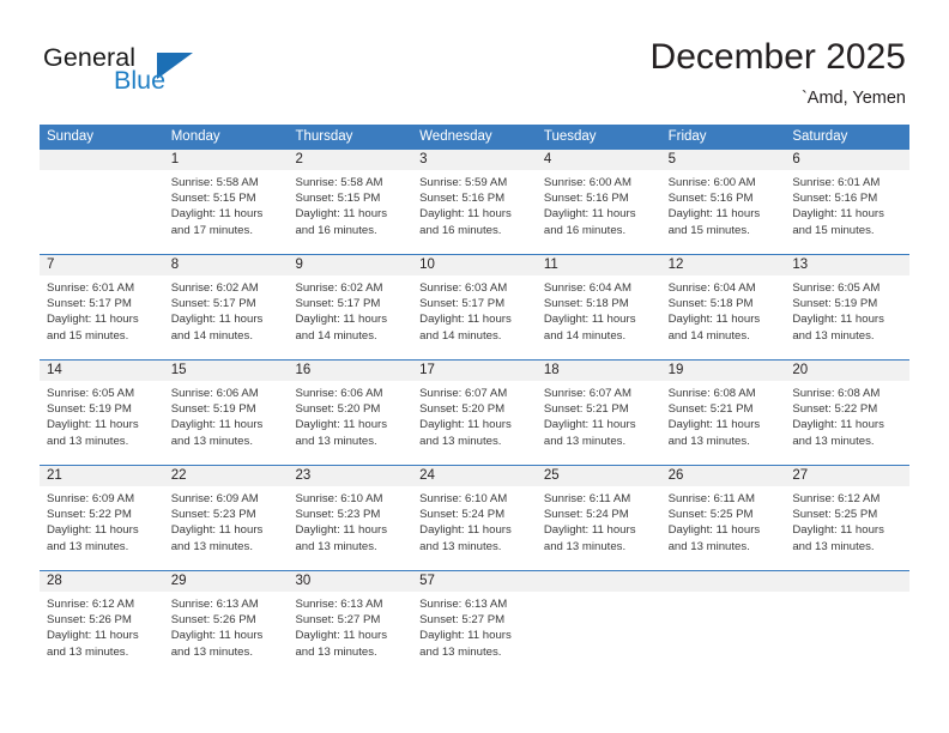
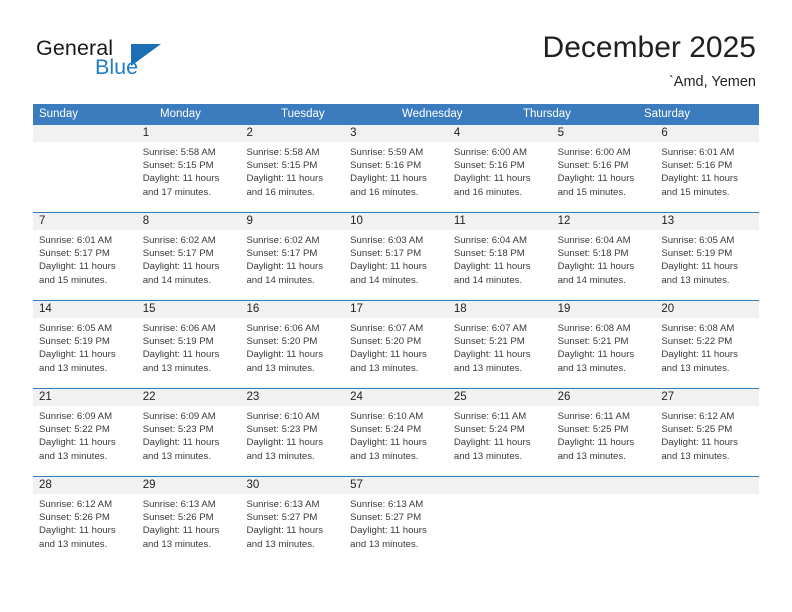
  General
  Blue
  December 2025
  `Amd, Yemen
  Sunday
  Monday
- Thursday
+ Tuesday
  Wednesday
- Tuesday
+ Thursday
- Friday
  Saturday
  1
  Sunrise: 5:58 AM
  Sunset: 5:15 PM
  Daylight: 11 hours
  and 17 minutes.
  2
  Sunrise: 5:58 AM
  Sunset: 5:15 PM
  Daylight: 11 hours
  and 16 minutes.
  3
  Sunrise: 5:59 AM
  Sunset: 5:16 PM
  Daylight: 11 hours
  and 16 minutes.
  4
  Sunrise: 6:00 AM
  Sunset: 5:16 PM
  Daylight: 11 hours
  and 16 minutes.
  5
  Sunrise: 6:00 AM
  Sunset: 5:16 PM
  Daylight: 11 hours
  and 15 minutes.
  6
  Sunrise: 6:01 AM
  Sunset: 5:16 PM
  Daylight: 11 hours
  and 15 minutes.
  7
  Sunrise: 6:01 AM
  Sunset: 5:17 PM
  Daylight: 11 hours
  and 15 minutes.
  8
  Sunrise: 6:02 AM
  Sunset: 5:17 PM
  Daylight: 11 hours
  and 14 minutes.
  9
  Sunrise: 6:02 AM
  Sunset: 5:17 PM
  Daylight: 11 hours
  and 14 minutes.
  10
  Sunrise: 6:03 AM
  Sunset: 5:17 PM
  Daylight: 11 hours
  and 14 minutes.
  11
  Sunrise: 6:04 AM
  Sunset: 5:18 PM
  Daylight: 11 hours
  and 14 minutes.
  12
  Sunrise: 6:04 AM
  Sunset: 5:18 PM
  Daylight: 11 hours
  and 14 minutes.
  13
  Sunrise: 6:05 AM
  Sunset: 5:19 PM
  Daylight: 11 hours
  and 13 minutes.
  14
  Sunrise: 6:05 AM
  Sunset: 5:19 PM
  Daylight: 11 hours
  and 13 minutes.
  15
  Sunrise: 6:06 AM
  Sunset: 5:19 PM
  Daylight: 11 hours
  and 13 minutes.
  16
  Sunrise: 6:06 AM
  Sunset: 5:20 PM
  Daylight: 11 hours
  and 13 minutes.
  17
  Sunrise: 6:07 AM
  Sunset: 5:20 PM
  Daylight: 11 hours
  and 13 minutes.
  18
  Sunrise: 6:07 AM
  Sunset: 5:21 PM
  Daylight: 11 hours
  and 13 minutes.
  19
  Sunrise: 6:08 AM
  Sunset: 5:21 PM
  Daylight: 11 hours
  and 13 minutes.
  20
  Sunrise: 6:08 AM
  Sunset: 5:22 PM
  Daylight: 11 hours
  and 13 minutes.
  21
  Sunrise: 6:09 AM
  Sunset: 5:22 PM
  Daylight: 11 hours
  and 13 minutes.
  22
  Sunrise: 6:09 AM
  Sunset: 5:23 PM
  Daylight: 11 hours
  and 13 minutes.
  23
  Sunrise: 6:10 AM
  Sunset: 5:23 PM
  Daylight: 11 hours
  and 13 minutes.
  24
  Sunrise: 6:10 AM
  Sunset: 5:24 PM
  Daylight: 11 hours
  and 13 minutes.
  25
  Sunrise: 6:11 AM
  Sunset: 5:24 PM
  Daylight: 11 hours
  and 13 minutes.
  26
  Sunrise: 6:11 AM
  Sunset: 5:25 PM
  Daylight: 11 hours
  and 13 minutes.
  27
  Sunrise: 6:12 AM
  Sunset: 5:25 PM
  Daylight: 11 hours
  and 13 minutes.
  28
  Sunrise: 6:12 AM
  Sunset: 5:26 PM
  Daylight: 11 hours
  and 13 minutes.
  29
  Sunrise: 6:13 AM
  Sunset: 5:26 PM
  Daylight: 11 hours
  and 13 minutes.
  30
  Sunrise: 6:13 AM
  Sunset: 5:27 PM
  Daylight: 11 hours
  and 13 minutes.
  57
  Sunrise: 6:13 AM
  Sunset: 5:27 PM
  Daylight: 11 hours
  and 13 minutes.
